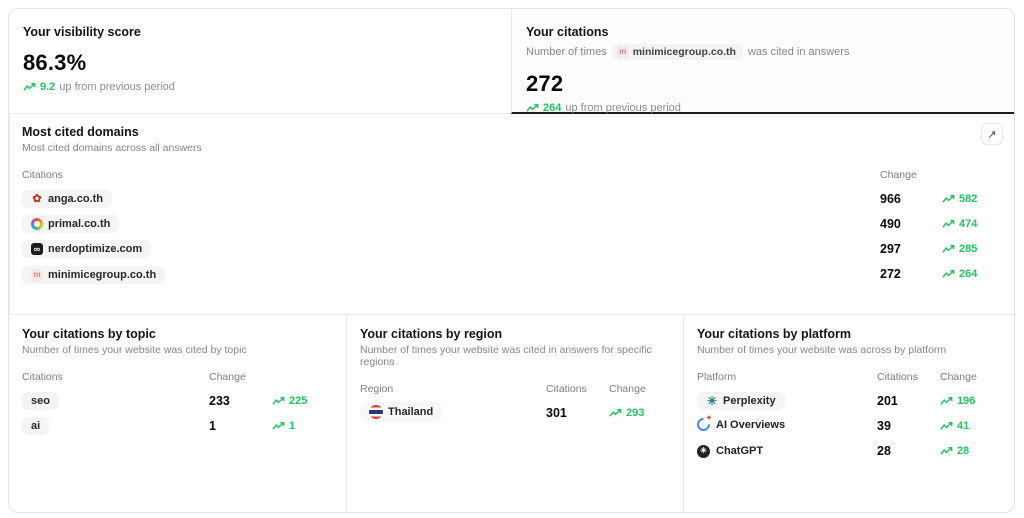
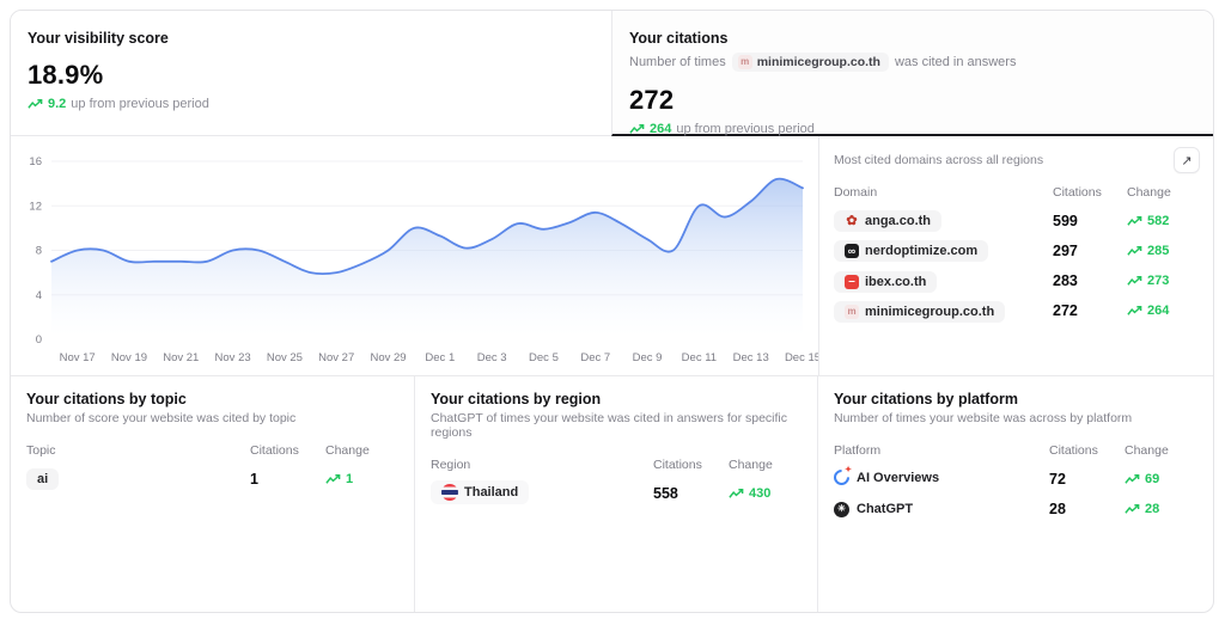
  Your visibility score
- 86.3%
+ 18.9%
  9.2
  up from previous period
  Your citations
  Number of times
  minimicegroup.co.th
  was cited in answers
  272
  264
  up from previous period
+ 0
+ 4
+ 8
+ 12
+ 16
+ Nov 17
+ Nov 19
+ Nov 21
+ Nov 23
+ Nov 25
+ Nov 27
+ Nov 29
+ Dec 1
+ Dec 3
+ Dec 5
+ Dec 7
+ Dec 9
+ Dec 11
+ Dec 13
+ Dec 15
  ↗
- Most cited domains
- Most cited domains across all answers
+ Most cited domains across all regions
+ Domain
  Citations
  Change
  anga.co.th
- 966
+ 599
  582
- primal.co.th
- 490
- 474
  nerdoptimize.com
  297
  285
+ ibex.co.th
+ 283
+ 273
  minimicegroup.co.th
  272
  264
  Your citations by topic
- Number of times your website was cited by topic
+ Number of score your website was cited by topic
+ Topic
  Citations
  Change
- seo
- 233
- 225
  ai
  1
  1
  Your citations by region
- Number of times your website was cited in answers for specific regions
+ ChatGPT of times your website was cited in answers for specific regions
  Region
  Citations
  Change
  Thailand
- 301
+ 558
- 293
+ 430
  Your citations by platform
  Number of times your website was across by platform
  Platform
  Citations
  Change
- Perplexity
- 201
- 196
  AI Overviews
- 39
+ 72
- 41
+ 69
  ChatGPT
  28
  28
